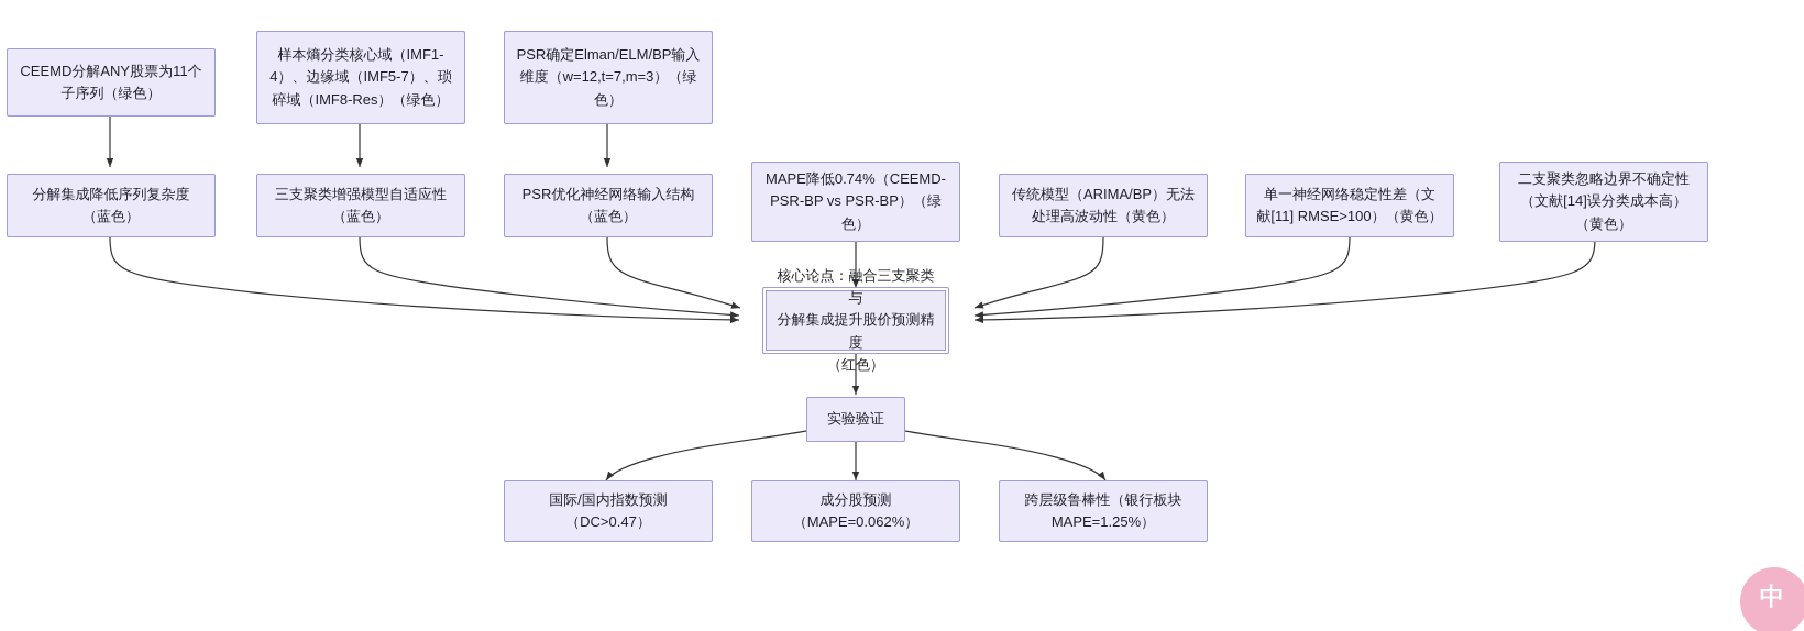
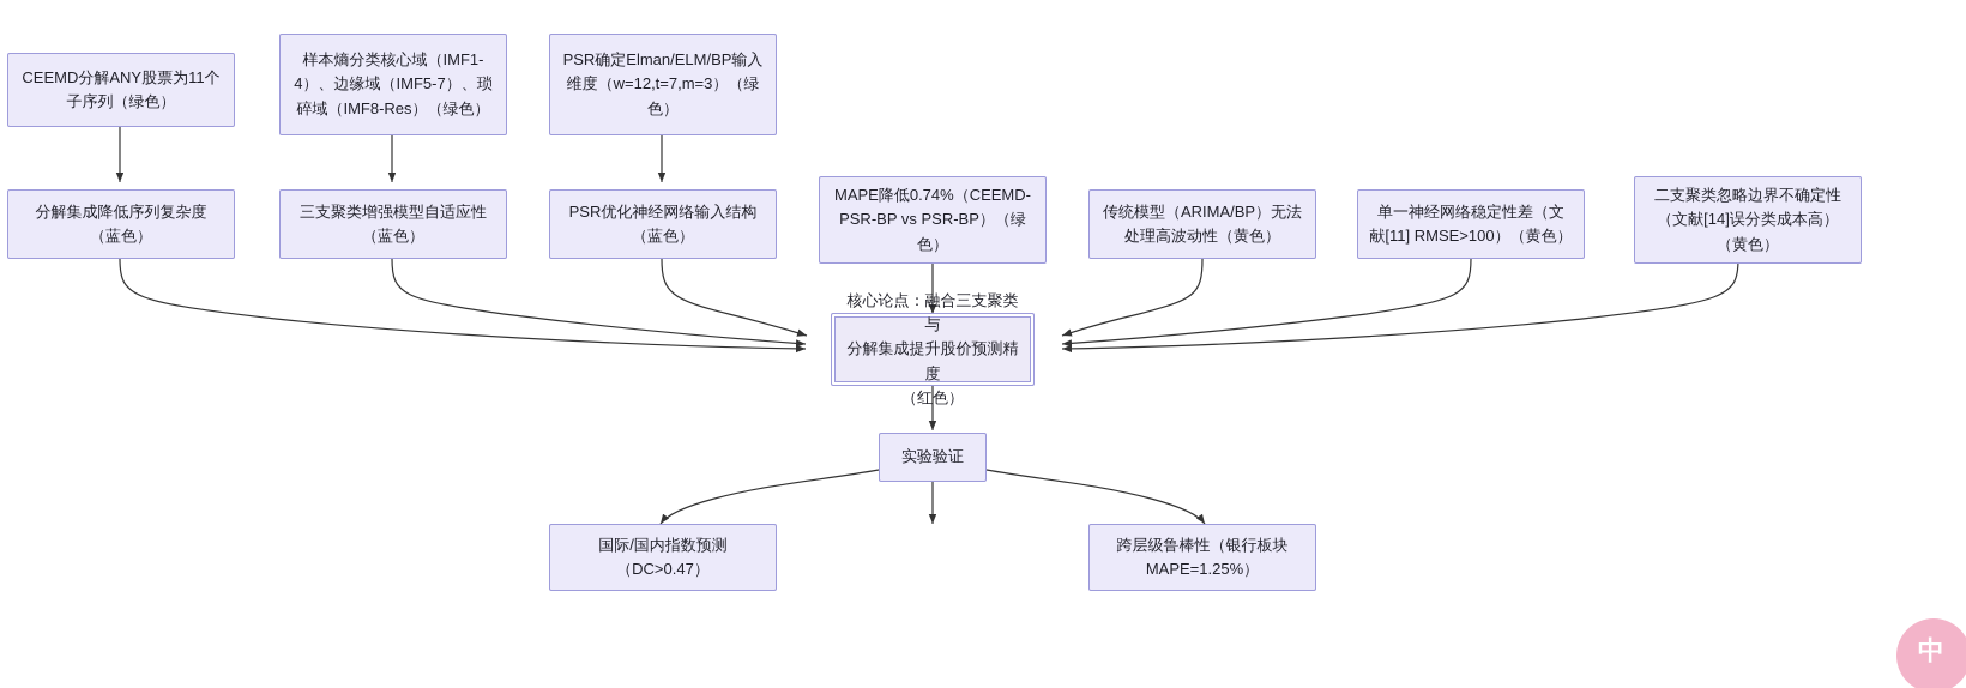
  CEEMD分解ANY股票为11个
  子序列（绿色）
  样本熵分类核心域（IMF1-
  4）、边缘域（IMF5-7）、琐
  碎域（IMF8-Res）（绿色）
  PSR确定Elman/ELM/BP输入
  维度（w=12,t=7,m=3）（绿
  色）
  分解集成降低序列复杂度
  （蓝色）
  三支聚类增强模型自适应性
  （蓝色）
  PSR优化神经网络输入结构
  （蓝色）
  MAPE降低0.74%（CEEMD-
  PSR-BP vs PSR-BP）（绿
  色）
  传统模型（ARIMA/BP）无法
  处理高波动性（黄色）
  单一神经网络稳定性差（文
  献[11] RMSE>100）（黄色）
  二支聚类忽略边界不确定性
  （文献[14]误分类成本高）
  （黄色）
  核心论点：融合三支聚类与
  分解集成提升股价预测精度
  （红色）
  实验验证
  国际/国内指数预测
  （DC>0.47）
- 成分股预测
- （MAPE=0.062%）
  跨层级鲁棒性（银行板块
  MAPE=1.25%）
  中
